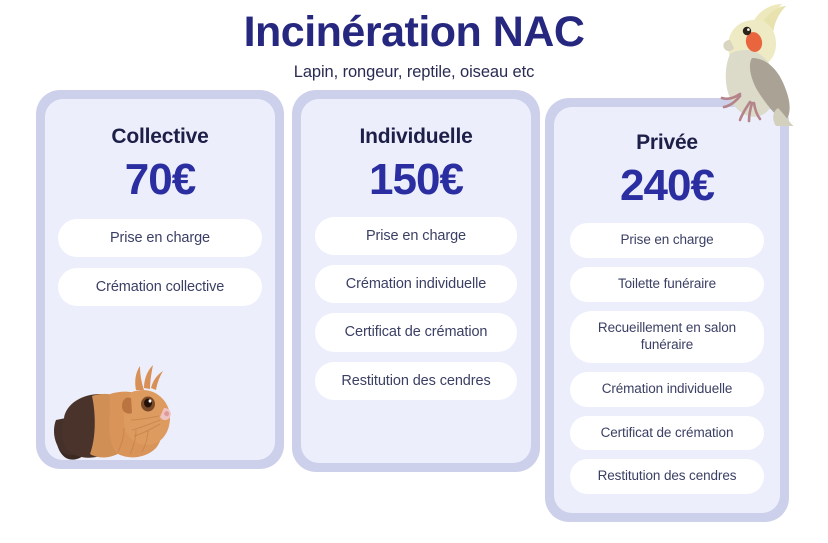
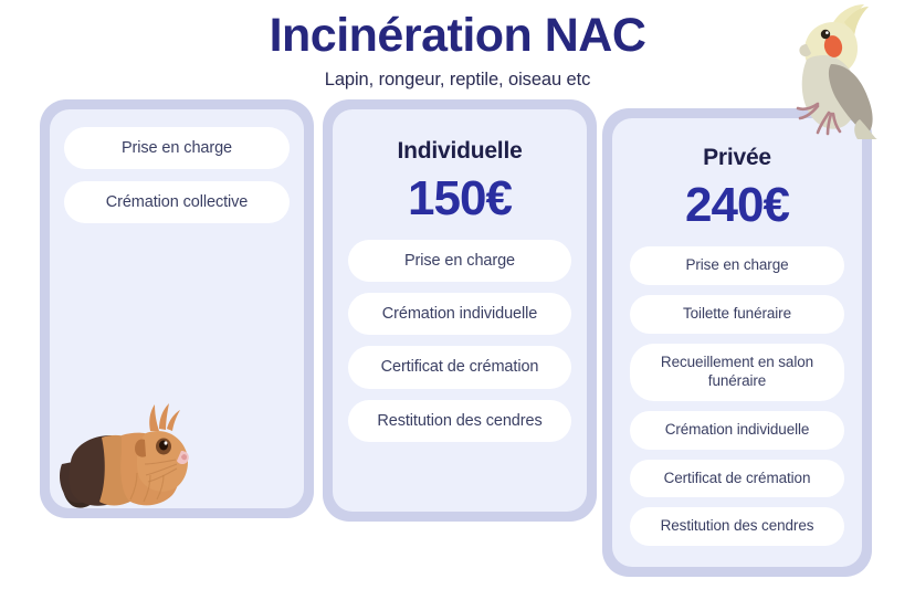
  Incinération NAC
  Lapin, rongeur, reptile, oiseau etc
- Collective
- 70€
  Prise en charge
  Crémation collective
  Individuelle
  150€
  Prise en charge
  Crémation individuelle
  Certificat de crémation
  Restitution des cendres
  Privée
  240€
  Prise en charge
  Toilette funéraire
  Recueillement en salon funéraire
  Crémation individuelle
  Certificat de crémation
  Restitution des cendres
